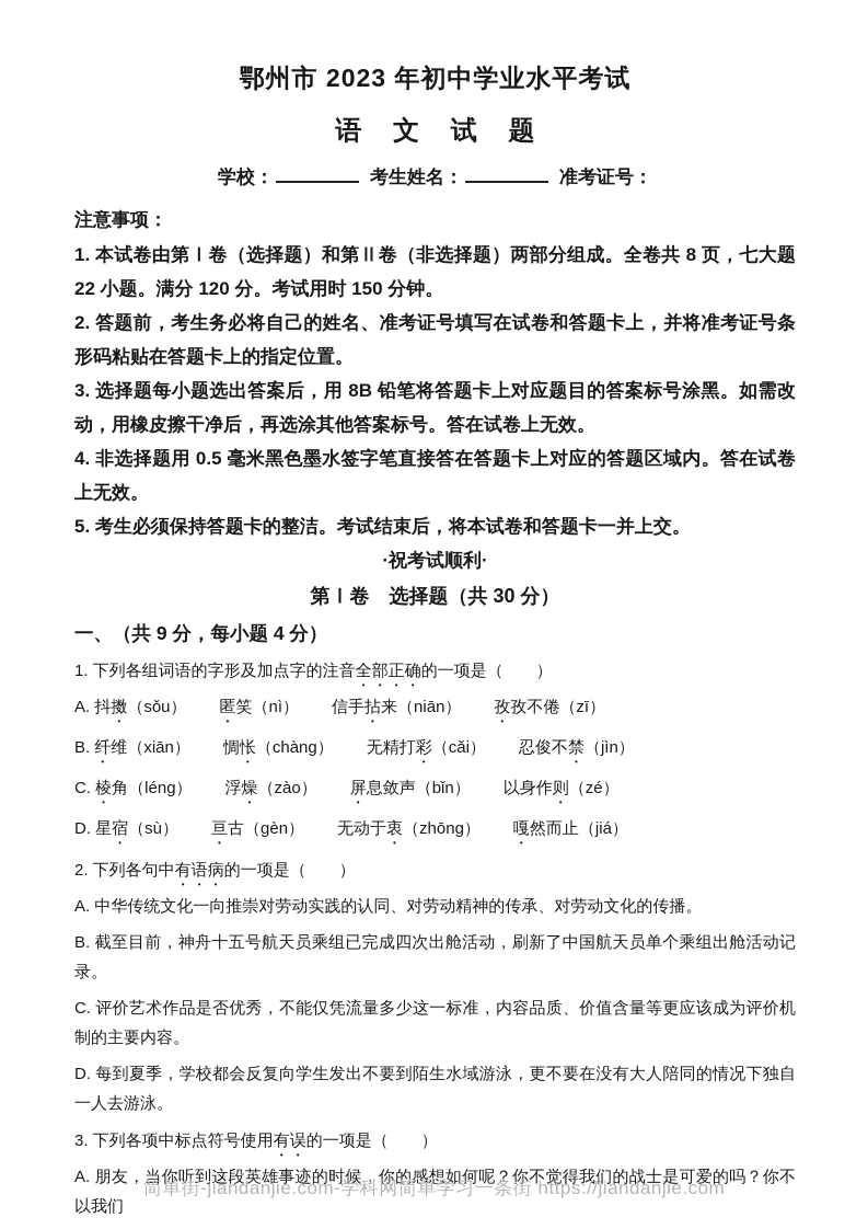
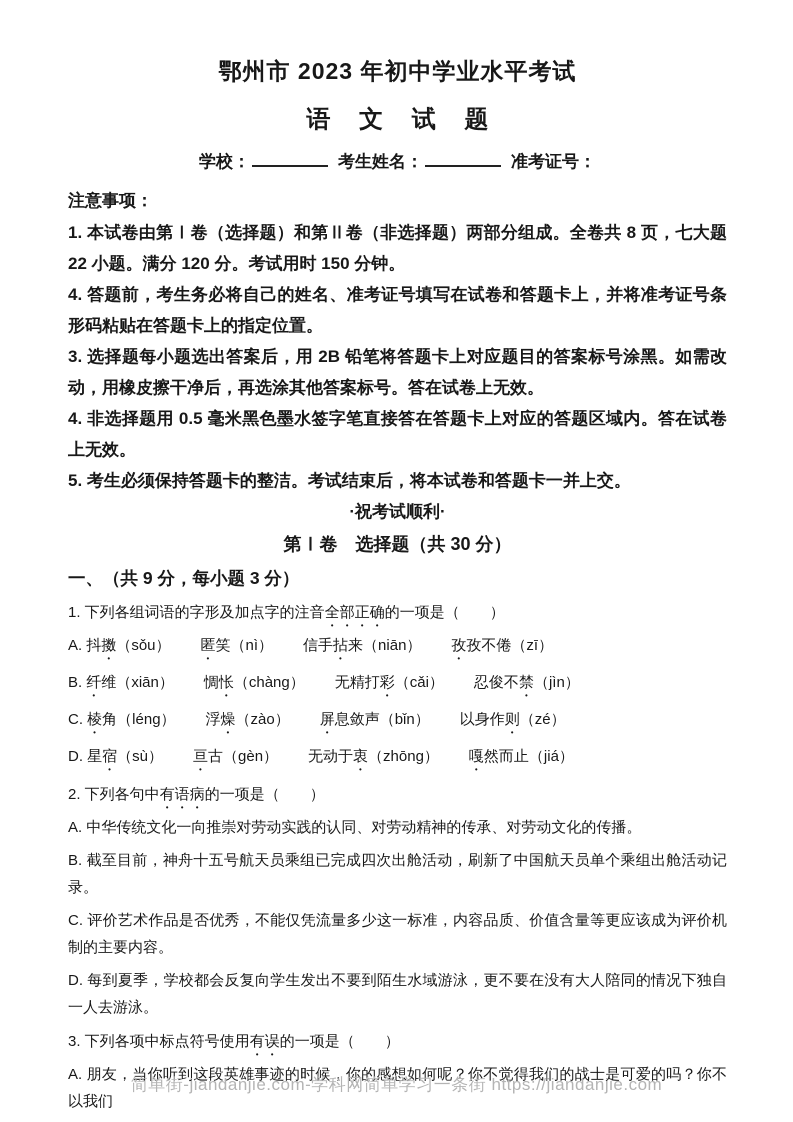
  鄂州市 2023 年初中学业水平考试
  语 文 试 题
  学校： 考生姓名： 准考证号：
  注意事项：
  1. 本试卷由第Ⅰ卷（选择题）和第Ⅱ卷（非选择题）两部分组成。全卷共 8 页，七大题 22 小题。满分 120 分。考试用时 150 分钟。
- 2. 答题前，考生务必将自己的姓名、准考证号填写在试卷和答题卡上，并将准考证号条形码粘贴在答题卡上的指定位置。
+ 4. 答题前，考生务必将自己的姓名、准考证号填写在试卷和答题卡上，并将准考证号条形码粘贴在答题卡上的指定位置。
- 3. 选择题每小题选出答案后，用 8B 铅笔将答题卡上对应题目的答案标号涂黑。如需改动，用橡皮擦干净后，再选涂其他答案标号。答在试卷上无效。
+ 3. 选择题每小题选出答案后，用 2B 铅笔将答题卡上对应题目的答案标号涂黑。如需改动，用橡皮擦干净后，再选涂其他答案标号。答在试卷上无效。
  4. 非选择题用 0.5 毫米黑色墨水签字笔直接答在答题卡上对应的答题区域内。答在试卷上无效。
  5. 考生必须保持答题卡的整洁。考试结束后，将本试卷和答题卡一并上交。
  ·祝考试顺利·
  第Ⅰ卷 选择题（共 30 分）
- 一、（共 9 分，每小题 4 分）
+ 一、（共 9 分，每小题 3 分）
  1. 下列各组词语的字形及加点字的注音全部正确的一项是（ ）
  A. 抖擞（sǒu） 匿笑（nì） 信手拈来（niān） 孜孜不倦（zī）
  B. 纤维（xiān） 惆怅（chàng） 无精打彩（cǎi） 忍俊不禁（jìn）
  C. 棱角（léng） 浮燥（zào） 屏息敛声（bǐn） 以身作则（zé）
  D. 星宿（sù） 亘古（gèn） 无动于衷（zhōng） 嘎然而止（jiá）
  2. 下列各句中有语病的一项是（ ）
  A. 中华传统文化一向推崇对劳动实践的认同、对劳动精神的传承、对劳动文化的传播。
  B. 截至目前，神舟十五号航天员乘组已完成四次出舱活动，刷新了中国航天员单个乘组出舱活动记录。
  C. 评价艺术作品是否优秀，不能仅凭流量多少这一标准，内容品质、价值含量等更应该成为评价机制的主要内容。
  D. 每到夏季，学校都会反复向学生发出不要到陌生水域游泳，更不要在没有大人陪同的情况下独自一人去游泳。
  3. 下列各项中标点符号使用有误的一项是（ ）
  A. 朋友，当你听到这段英雄事迹的时候，你的感想如何呢？你不觉得我们的战士是可爱的吗？你不以我们
  简单街-jiandanjie.com-学科网简单学习一条街 https://jiandanjie.com
